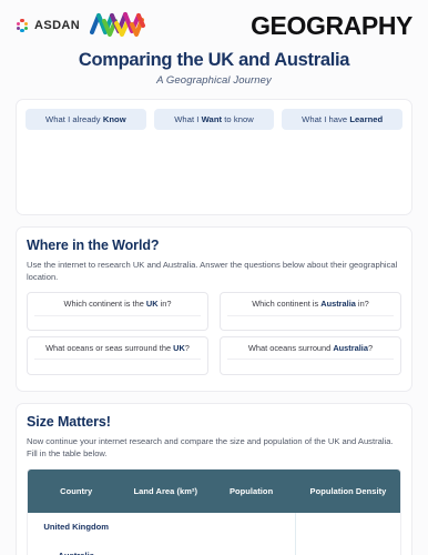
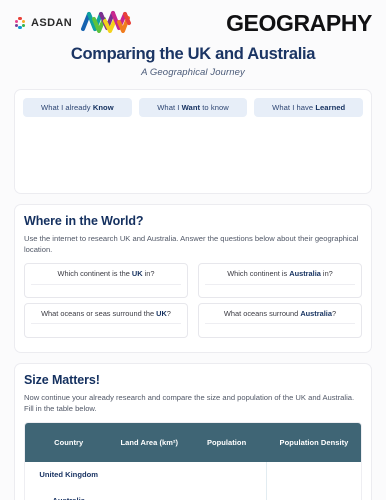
  ASDAN
  GEOGRAPHY
  Comparing the UK and Australia
  A Geographical Journey
  What I already Know
  What I Want to know
  What I have Learned
  Where in the World?
  Use the internet to research UK and Australia. Answer the questions below about their geographical location.
  Which continent is the UK in?
  What oceans or seas surround the UK?
  Which continent is Australia in?
  What oceans surround Australia?
  Size Matters!
- Now continue your internet research and compare the size and population of the UK and Australia. Fill in the table below.
+ Now continue your already research and compare the size and population of the UK and Australia. Fill in the table below.
  Country	Land Area (km²)	Population	Population Density
  United Kingdom
